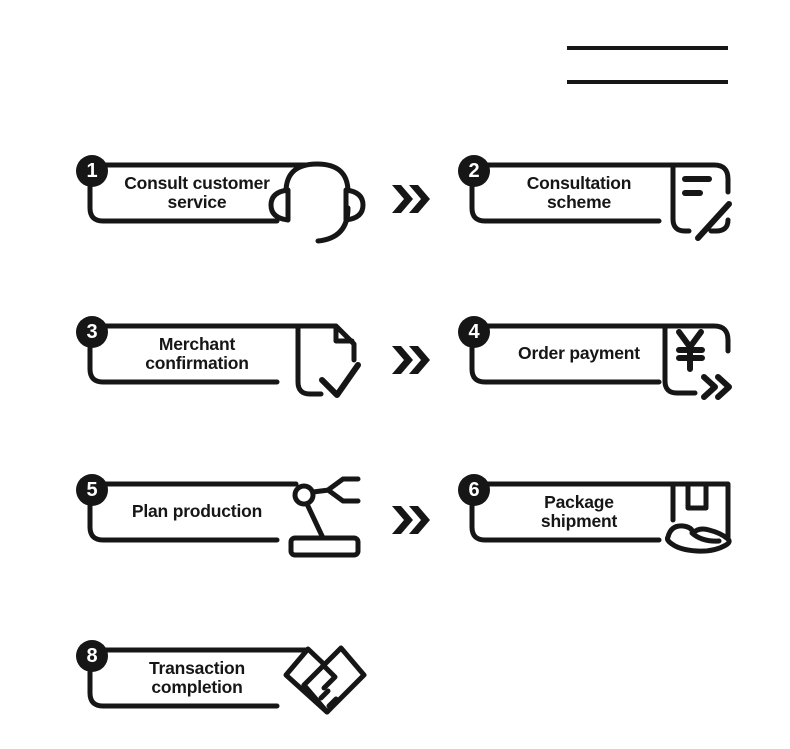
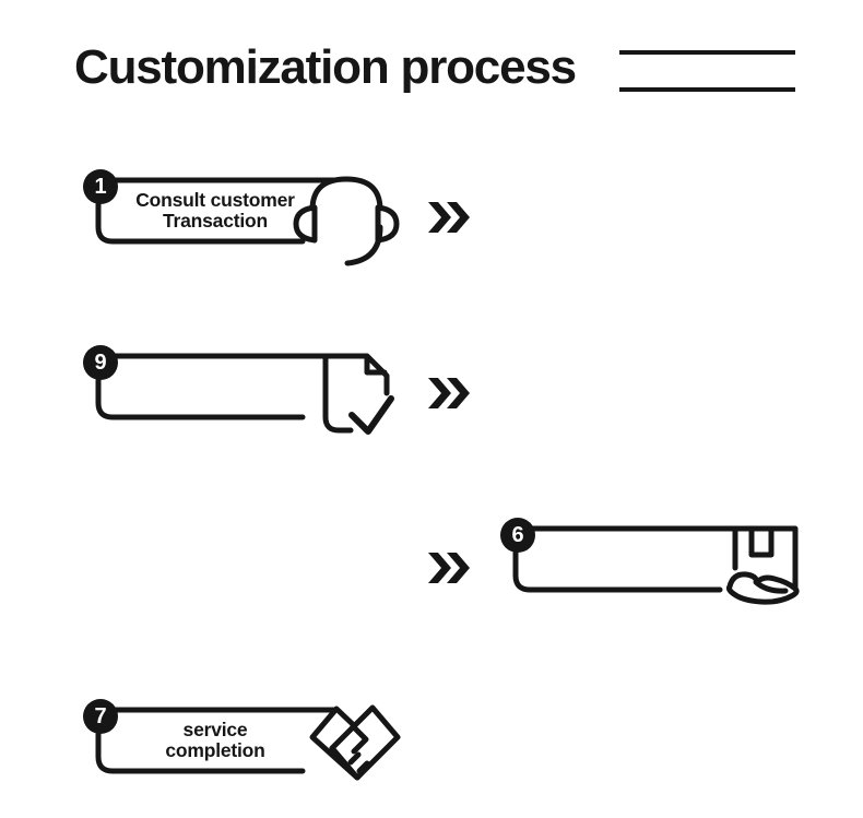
+ Customization process
  1
  Consult customer
- service
+ Transaction
- 2
- Consultation
- scheme
- 3
+ 9
- Merchant
- confirmation
- 4
- Order payment
- 5
- Plan production
  6
- Package
- shipment
- 8
+ 7
- Transaction
+ service
  completion
